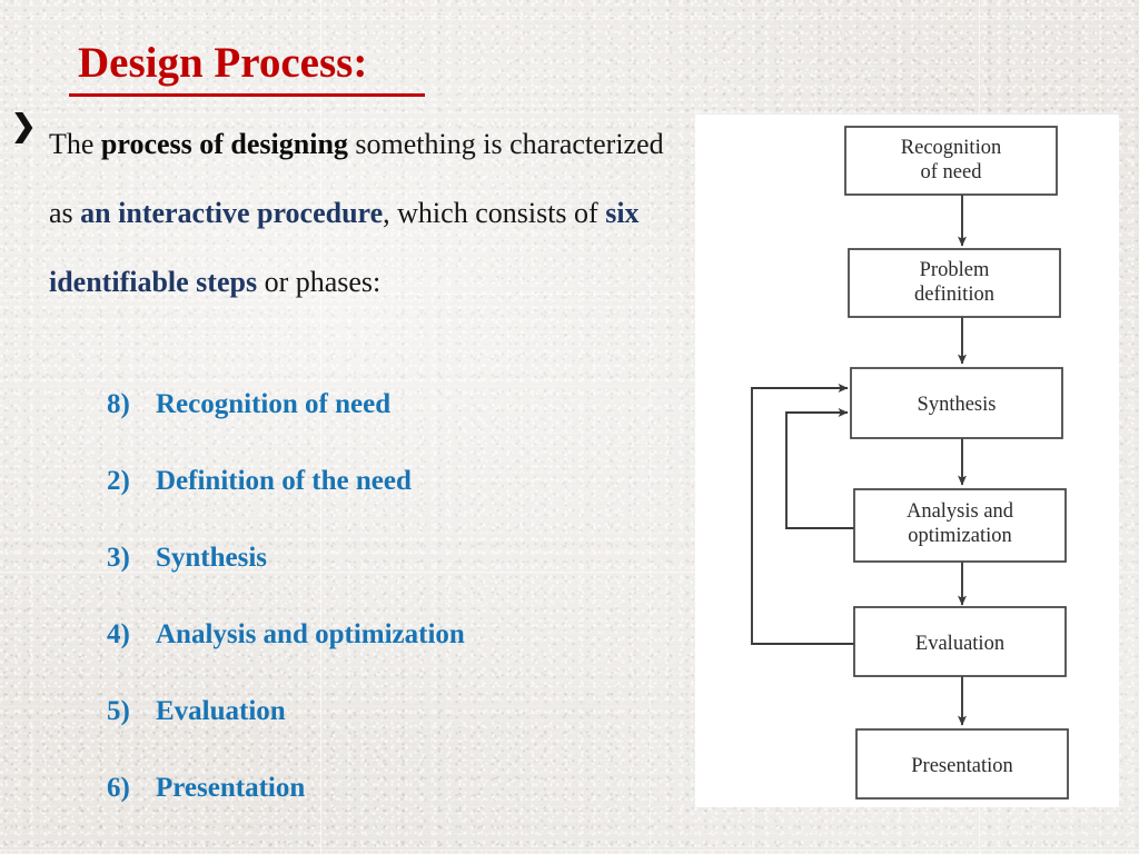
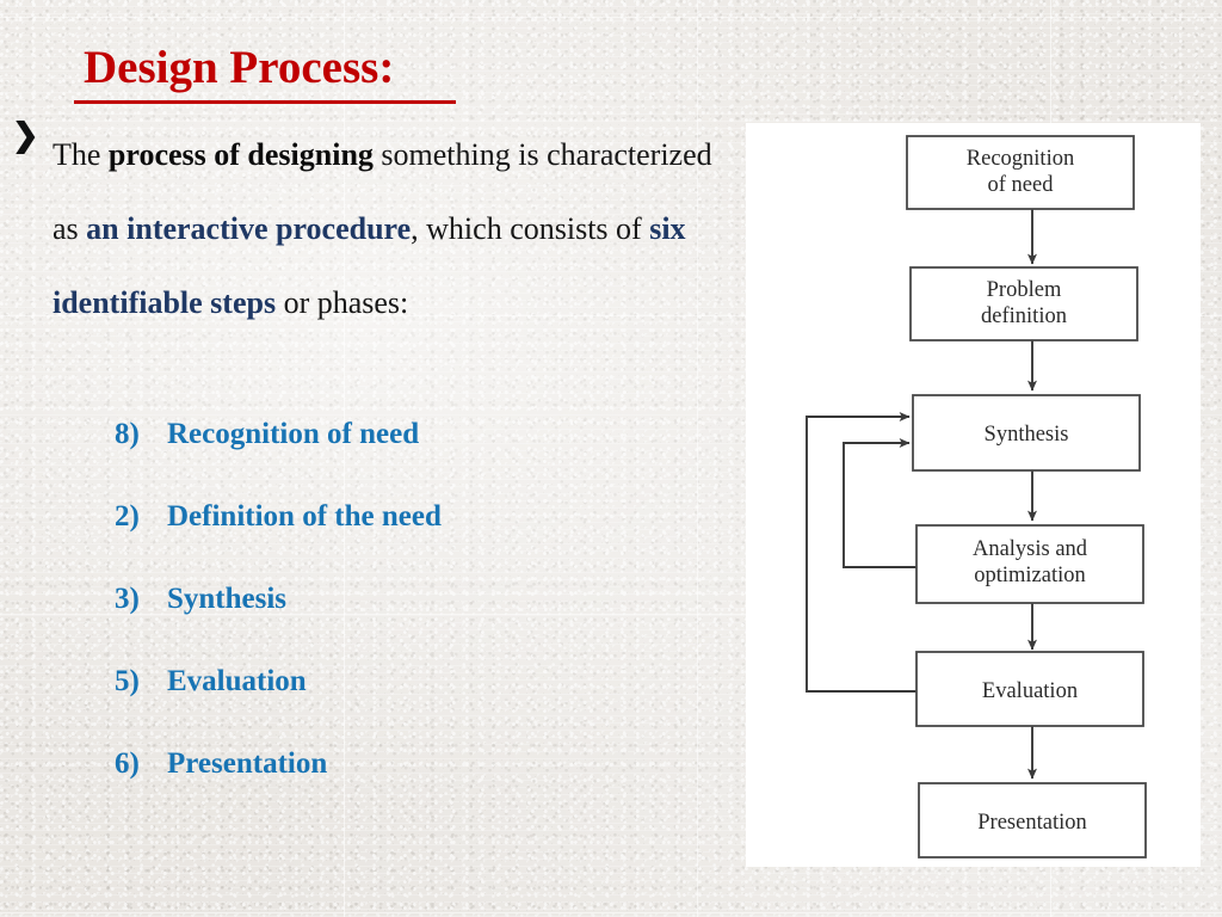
  Design Process:
  ❯
  The process of designing something is characterized as an interactive procedure, which consists of six identifiable steps or phases:
  8)
  Recognition of need
  2)
  Definition of the need
  3)
  Synthesis
- 4)
- Analysis and optimization
  5)
  Evaluation
  6)
  Presentation
  Recognition
  of need
  Problem
  definition
  Synthesis
  Analysis and
  optimization
  Evaluation
  Presentation
